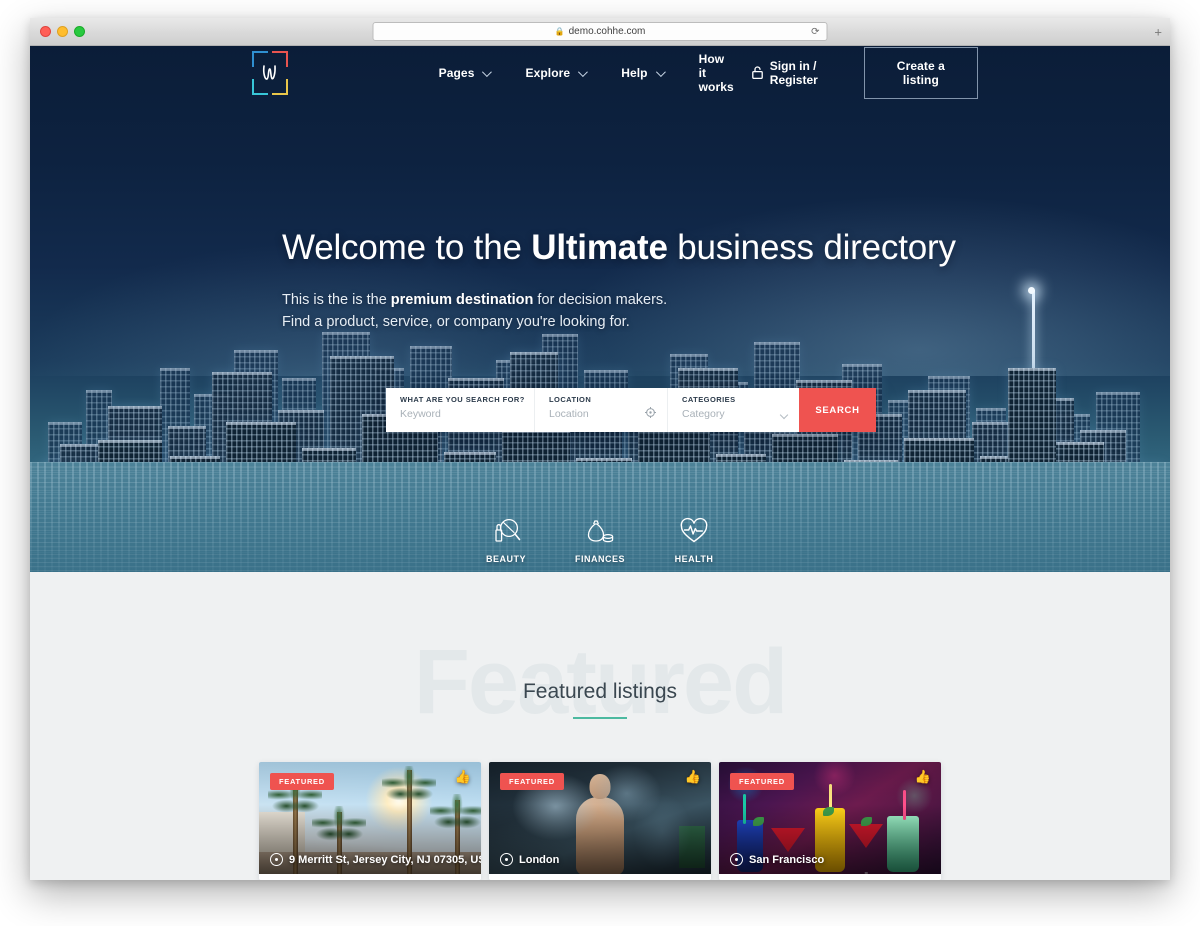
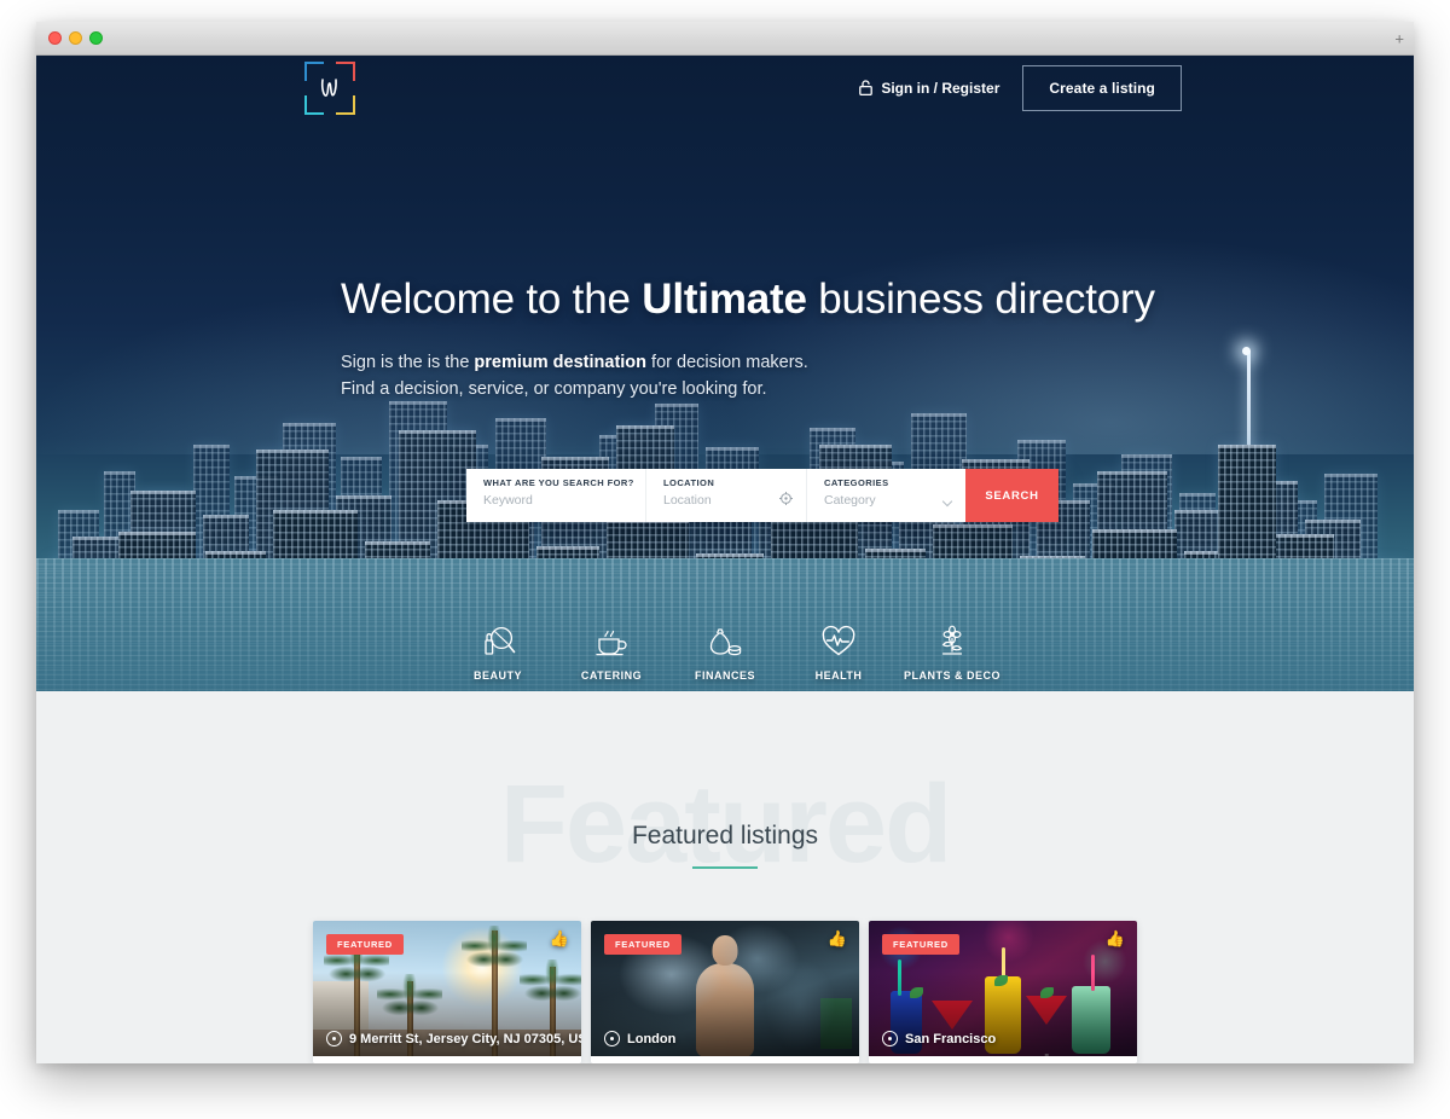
- 🔒
- demo.cohhe.com
- ⟳
  +
- Pages
- Explore
- Help
- How it works
  Sign in / Register
  Create a listing
  Welcome to the Ultimate business directory
- This is the is the premium destination for decision makers.
+ Sign is the is the premium destination for decision makers.
- Find a product, service, or company you're looking for.
+ Find a decision, service, or company you're looking for.
  WHAT ARE YOU SEARCH FOR?
  Keyword
  LOCATION
  Location
  CATEGORIES
  Category
  SEARCH
  BEAUTY
+ CATERING
  FINANCES
  HEALTH
+ PLANTS & DECO
  Featured
  Featured listings
  FEATURED
  👍
  9 Merritt St, Jersey City, NJ 07305, U
  FEATURED
  👍
  London
  FEATURED
  👍
  San Francisco
